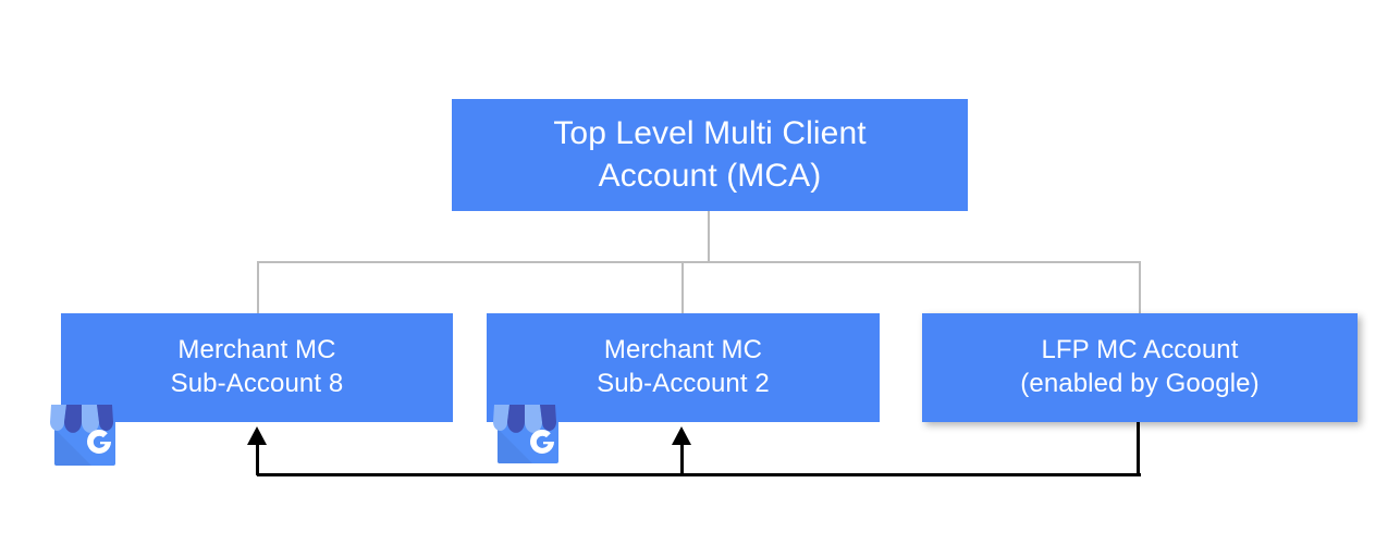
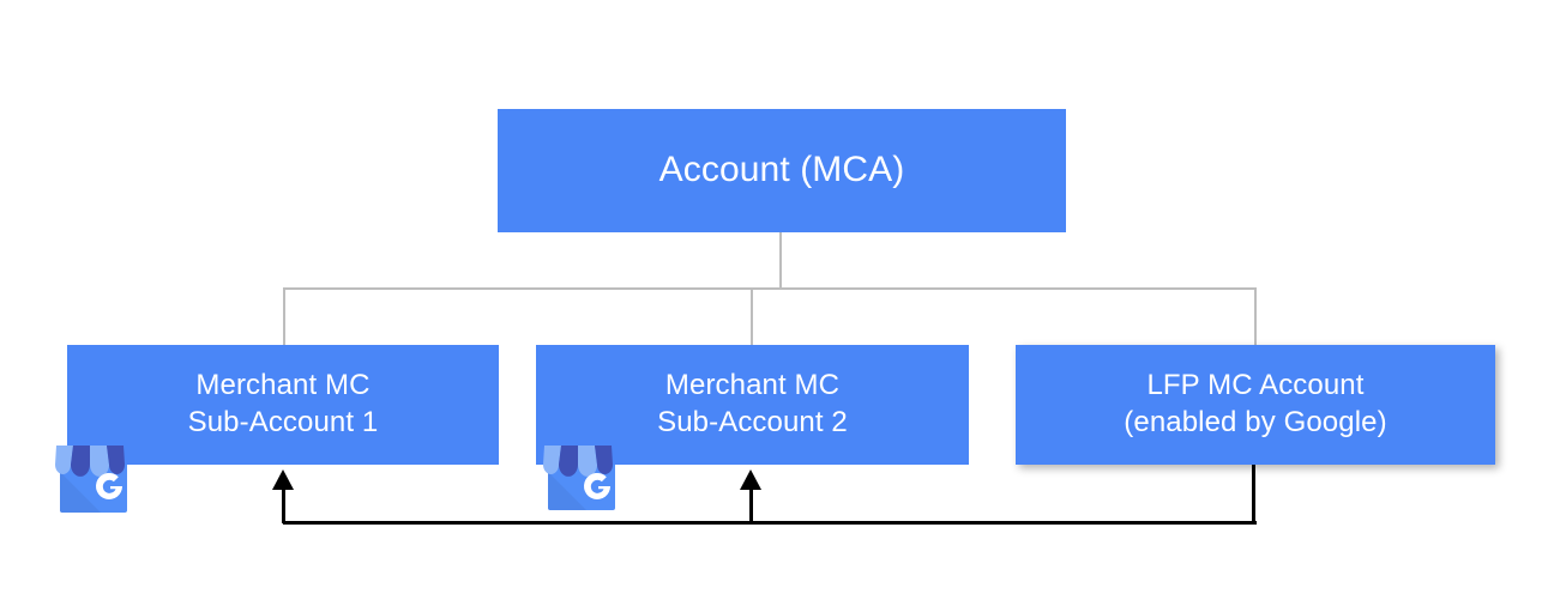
- Top Level Multi Client
  Account (MCA)
  Merchant MC
- Sub-Account 8
+ Sub-Account 1
  Merchant MC
  Sub-Account 2
  LFP MC Account
  (enabled by Google)
